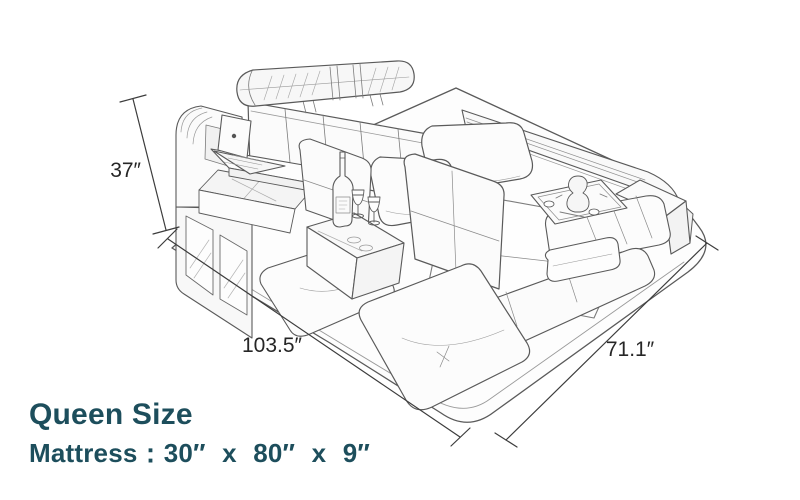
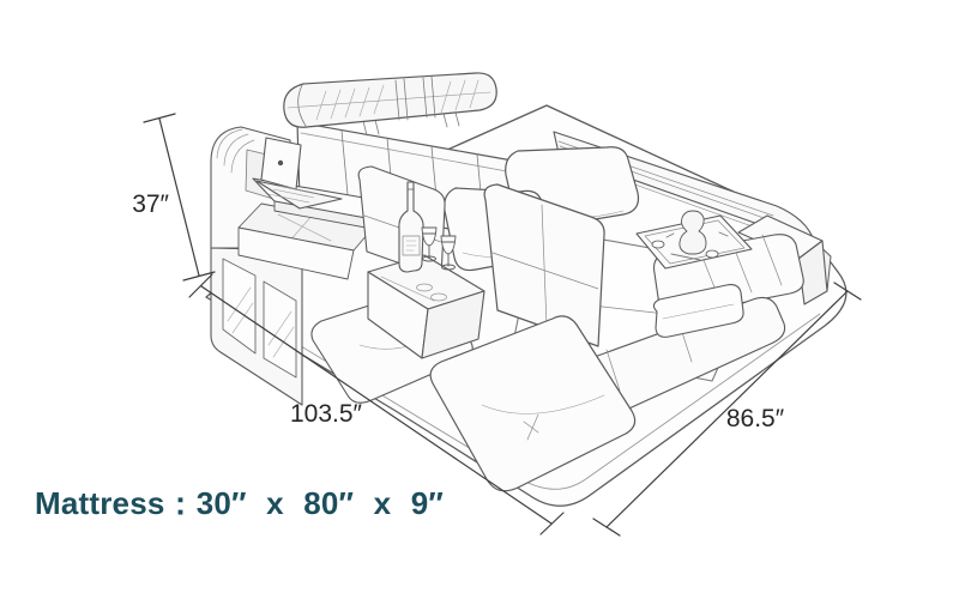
  37″
  103.5″
- 71.1″
+ 86.5″
- Queen Size
  Mattress：30″ x 80″ x 9″
